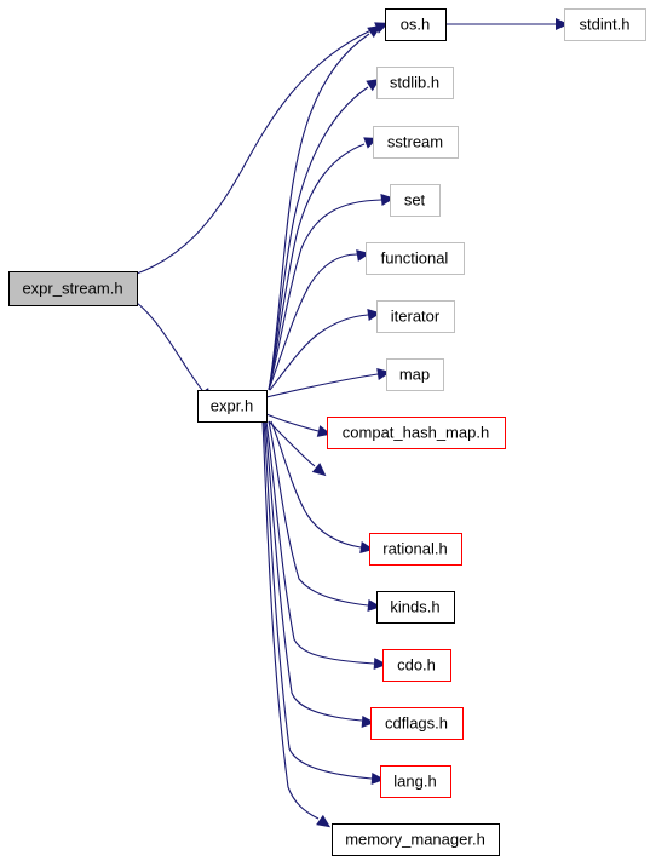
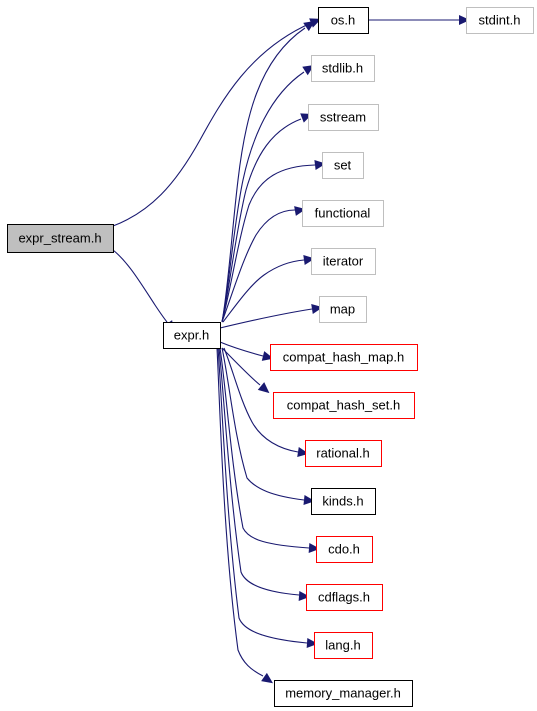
  expr_stream.h
  os.h
  stdint.h
  stdlib.h
  sstream
  set
  functional
  iterator
  map
  expr.h
  compat_hash_map.h
+ compat_hash_set.h
  rational.h
  kinds.h
  cdo.h
  cdflags.h
  lang.h
  memory_manager.h
